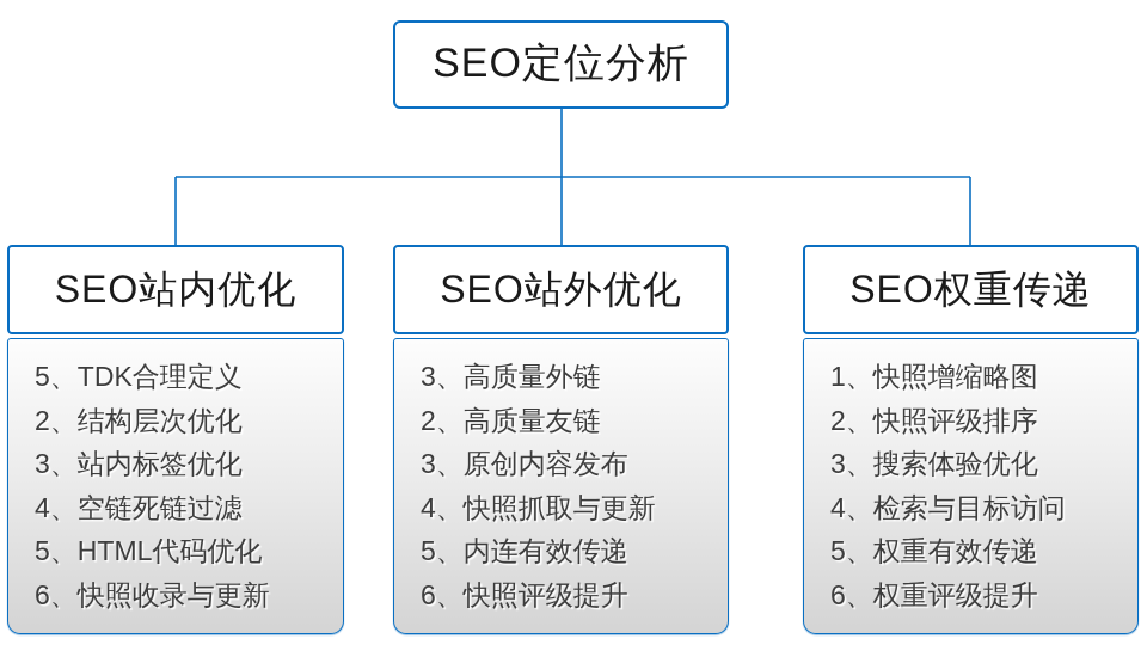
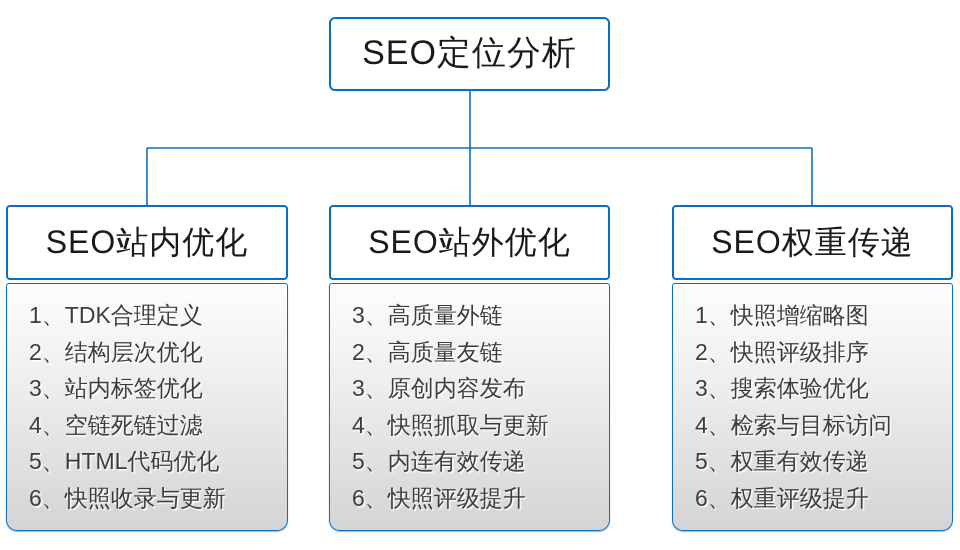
  SEO定位分析
  SEO站内优化
- 5、TDK合理定义
+ 1、TDK合理定义
  2、结构层次优化
  3、站内标签优化
  4、空链死链过滤
  5、HTML代码优化
  6、快照收录与更新
  SEO站外优化
  3、高质量外链
  2、高质量友链
  3、原创内容发布
  4、快照抓取与更新
  5、内连有效传递
  6、快照评级提升
  SEO权重传递
  1、快照增缩略图
  2、快照评级排序
  3、搜索体验优化
  4、检索与目标访问
  5、权重有效传递
  6、权重评级提升
